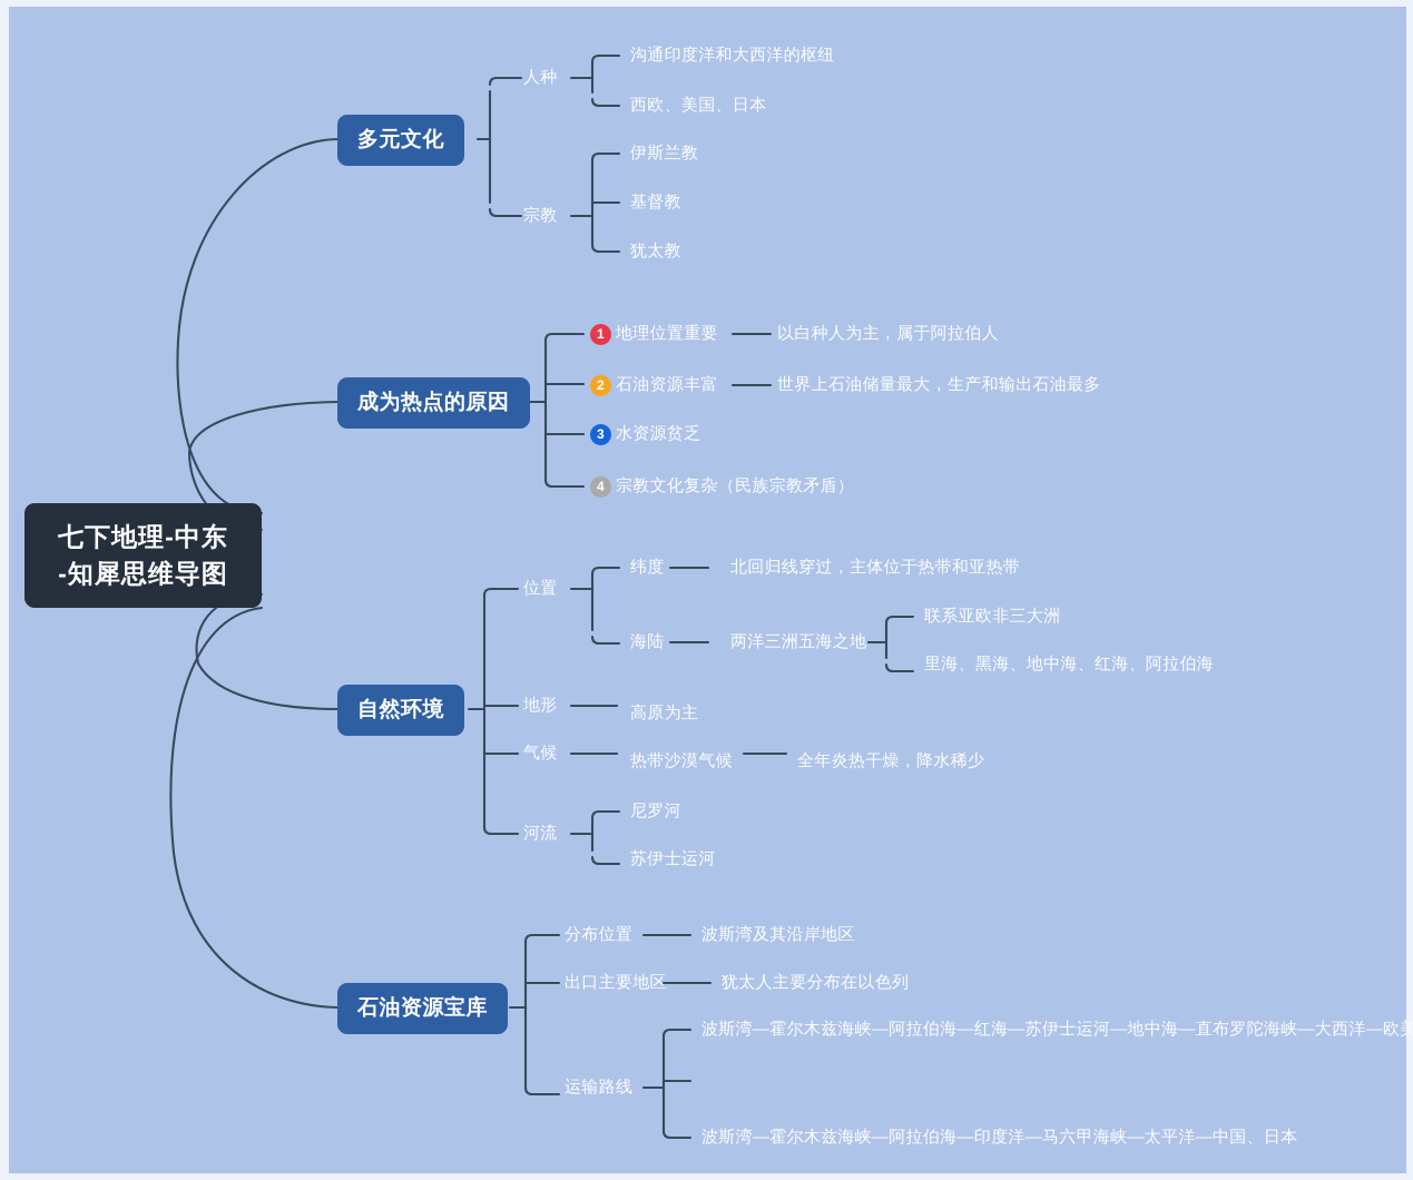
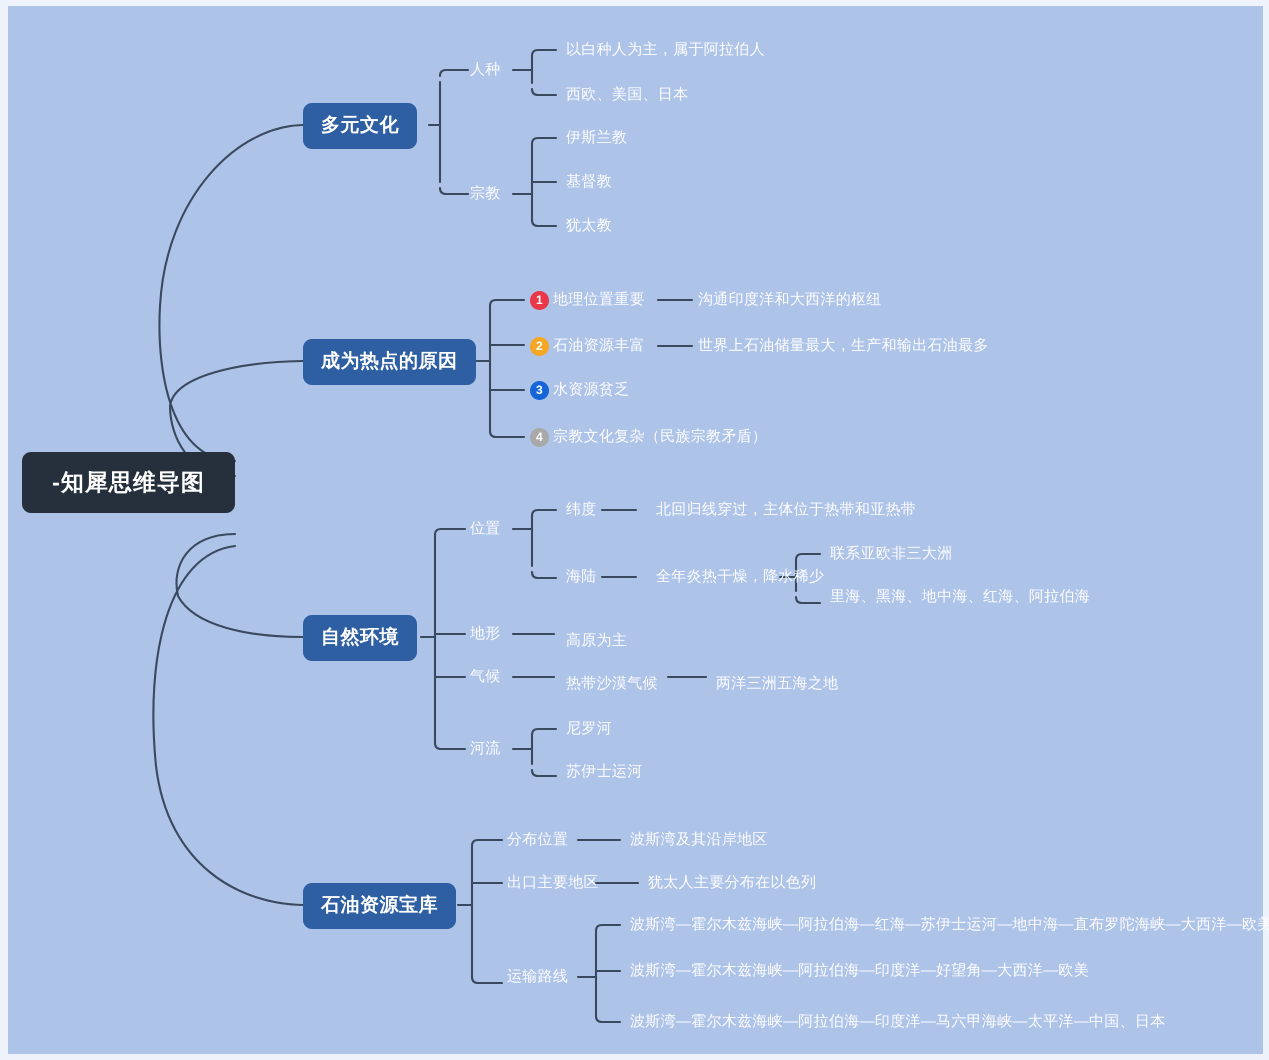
- 七下地理-中东
  -知犀思维导图
  多元文化
  人种
  宗教
- 沟通印度洋和大西洋的枢纽
+ 以白种人为主，属于阿拉伯人
  西欧、美国、日本
  伊斯兰教
  基督教
  犹太教
  成为热点的原因
  1
  地理位置重要
  2
  石油资源丰富
  3
  水资源贫乏
  4
  宗教文化复杂（民族宗教矛盾）
- 以白种人为主，属于阿拉伯人
+ 沟通印度洋和大西洋的枢纽
  世界上石油储量最大，生产和输出石油最多
  自然环境
  位置
  地形
  气候
  河流
  纬度
  北回归线穿过，主体位于热带和亚热带
  海陆
- 两洋三洲五海之地
+ 全年炎热干燥，降水稀少
  联系亚欧非三大洲
  里海、黑海、地中海、红海、阿拉伯海
  高原为主
  热带沙漠气候
- 全年炎热干燥，降水稀少
+ 两洋三洲五海之地
  尼罗河
  苏伊士运河
  石油资源宝库
  分布位置
  波斯湾及其沿岸地区
  出口主要地区
  犹太人主要分布在以色列
  运输路线
  波斯湾—霍尔木兹海峡—阿拉伯海—红海—苏伊士运河—地中海—直布罗陀海峡—大西洋—欧美
+ 波斯湾—霍尔木兹海峡—阿拉伯海—印度洋—好望角—大西洋—欧美
  波斯湾—霍尔木兹海峡—阿拉伯海—印度洋—马六甲海峡—太平洋—中国、日本
